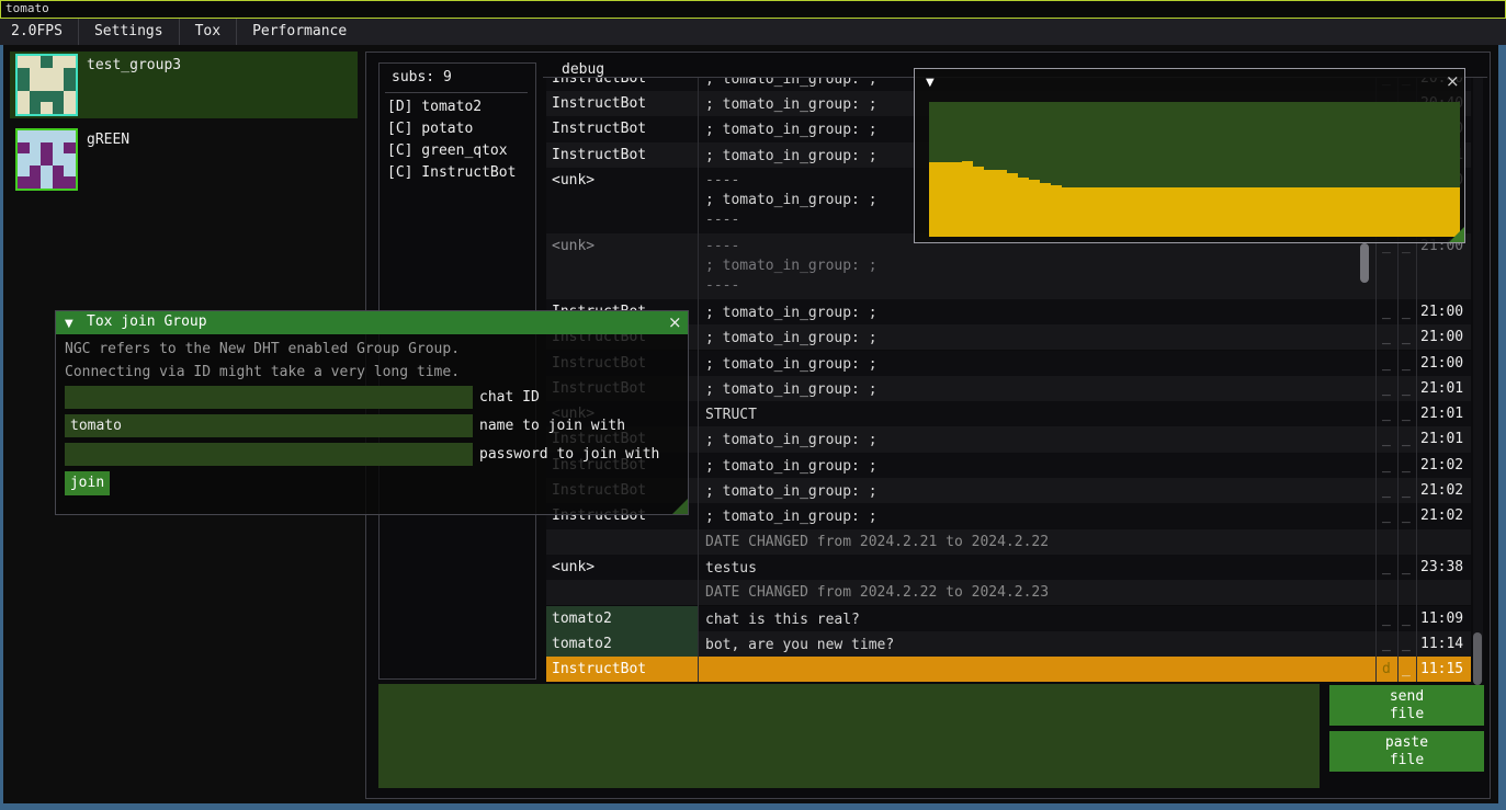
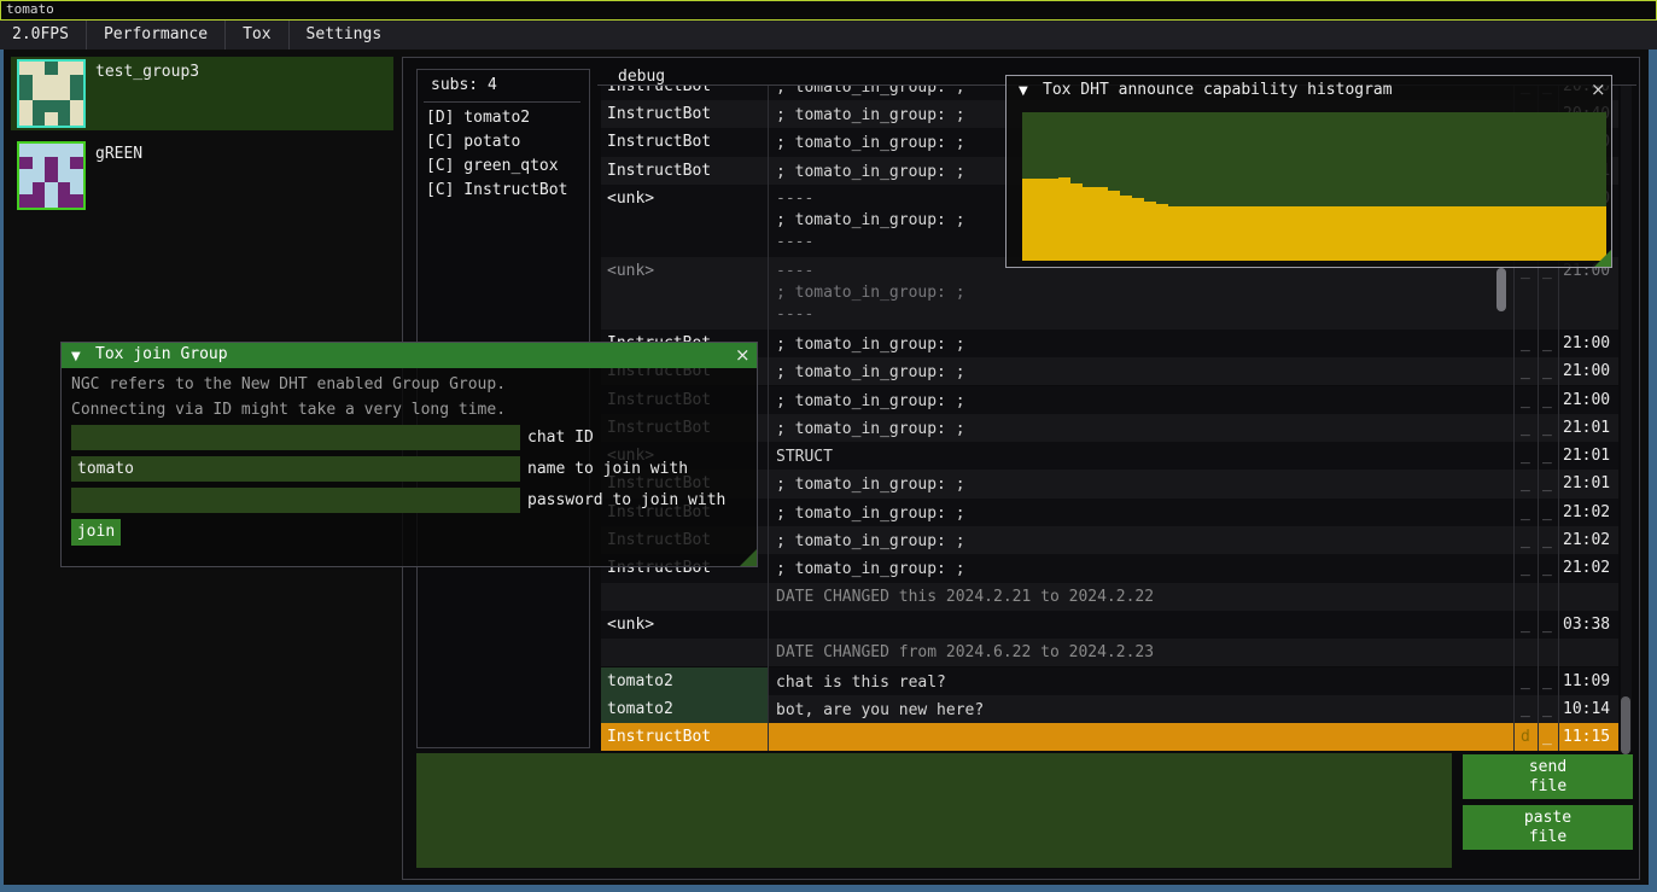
  tomato
  2.0FPS
- Settings
+ Performance
  Tox
- Performance
+ Settings
  test_group3
  gREEN
- subs: 9
+ subs: 4
  [D] tomato2
  [C] potato
  [C] green_qtox
  [C] InstructBot
  debug
  InstructBot
  ; tomato_in_group: ;
  20:40
  InstructBot
  ; tomato_in_group: ;
  InstructBot
  ; tomato_in_group: ;
  InstructBot
  ; tomato_in_group: ;
  <unk>
  ----
  ; tomato_in_group: ;
  ----
  <unk>
  ----
  ; tomato_in_group: ;
  ----
  _
  _
  21:00
  ; tomato_in_group: ;
  _
  _
  21:00
  InstructBot
  ; tomato_in_group: ;
  _
  _
  21:00
  InstructBot
  ; tomato_in_group: ;
  _
  _
  21:00
  InstructBot
  ; tomato_in_group: ;
  _
  _
  21:01
  <unk>
  STRUCT
  _
  _
  21:01
  InstructBot
  ; tomato_in_group: ;
  _
  _
  21:01
  InstructBot
  ; tomato_in_group: ;
  _
  _
  21:02
  InstructBot
  ; tomato_in_group: ;
  _
  _
  21:02
  InstructBot
  ; tomato_in_group: ;
  _
  _
  21:02
- DATE CHANGED from 2024.2.21 to 2024.2.22
+ DATE CHANGED this 2024.2.21 to 2024.2.22
  <unk>
- testus
  _
  _
- 23:38
+ 03:38
- DATE CHANGED from 2024.2.22 to 2024.2.23
+ DATE CHANGED from 2024.6.22 to 2024.2.23
  tomato2
  chat is this real?
  _
  _
  11:09
  tomato2
- bot, are you new time?
+ bot, are you new here?
  _
  _
- 11:14
+ 10:14
  InstructBot
  d
  _
  11:15
  send
  file
  paste
  file
  ▼
+ Tox DHT announce capability histogram
  ×
  ▼
  Tox join Group
  ×
  NGC refers to the New DHT enabled Group Group.
  Connecting via ID might take a very long time.
  chat ID
  tomato
  name to join with
  password to join with
  join
